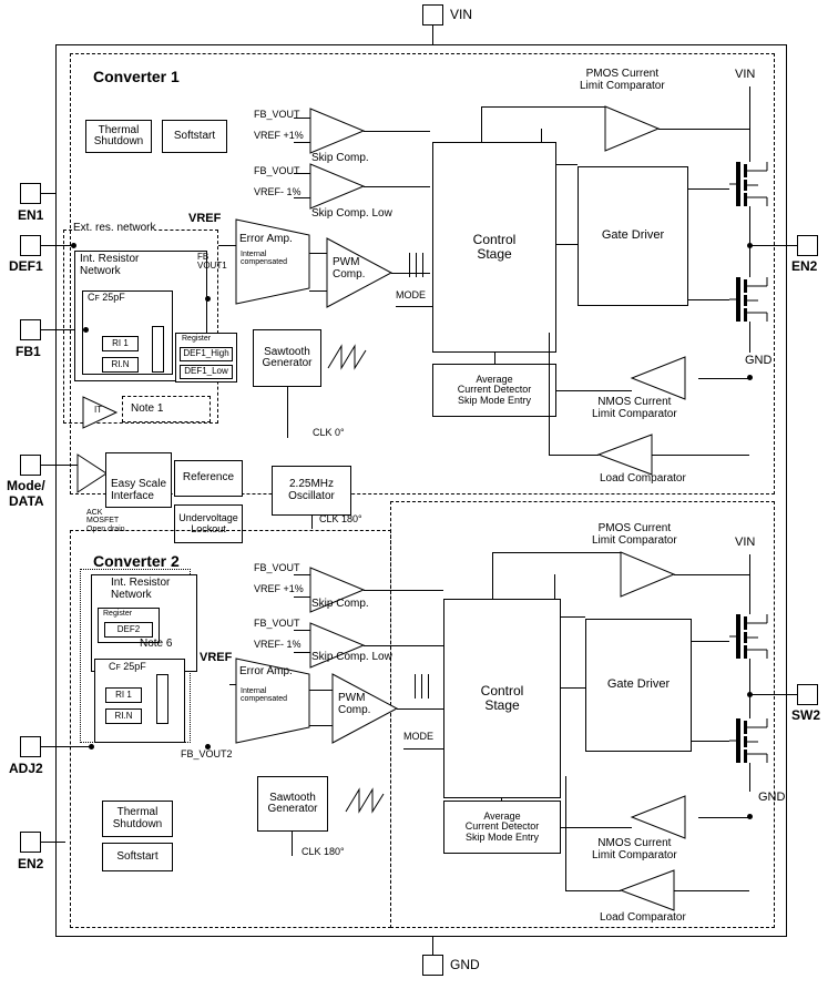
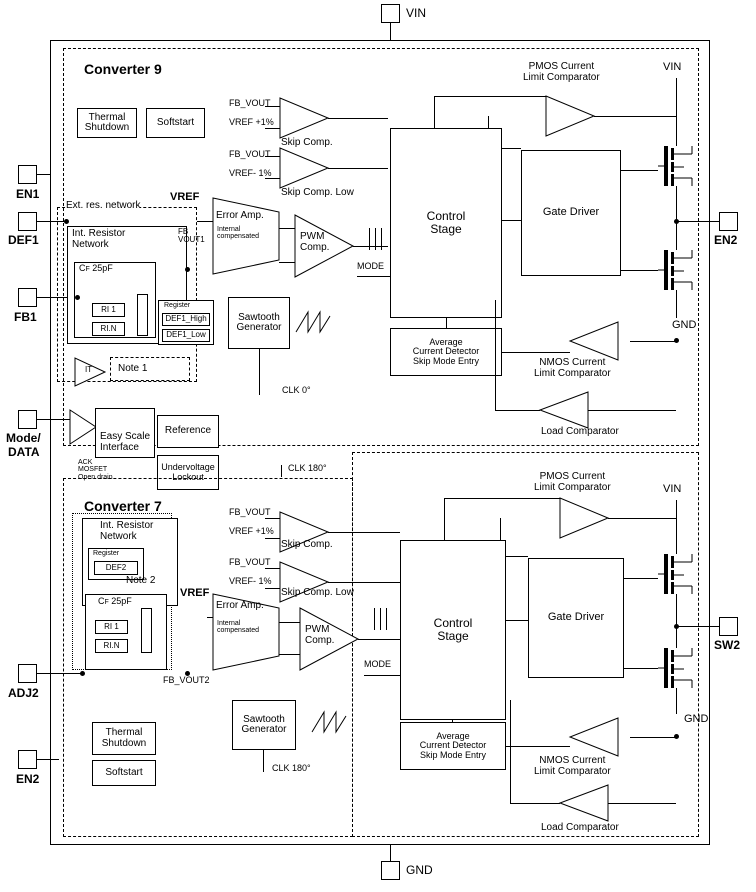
  VIN
  EN1
  DEF1
  FB1
  Mode/
  DATA
  ADJ2
  EN2
  EN2
  SW2
  GND
- Converter 1
+ Converter 9
  Thermal
  Shutdown
  Softstart
  FB_VOUT
  VREF +1%
  Skip Comp.
  FB_VOUT
  VREF- 1%
  Skip Comp. Low
  Ext. res. network
  Int. Resistor
  Network
  C 25pF
  RI 1
  RI.N
  DEF1_High
  DEF1_Low
  IT
  Note 1
  VREF
  Error Amp.
  FB
  VOUT1
  PWM
  Comp.
  Sawtooth
  Generator
  CLK 0°
  MODE
  Control
  Stage
  Gate Driver
  Average
  Current Detector
  Skip Mode Entry
  PMOS Current
  Limit Comparator
  NMOS Current
  Limit Comparator
  Load Comparator
  VIN
  GND
  Easy Scale
  Interface
  Reference
  Undervoltage
  Lockout
- 2.25MHz
- Oscillator
  CLK 180°
- Converter 2
+ Converter 7
  Int. Resistor
  Network
  DEF2
- Note 6
+ Note 2
  C 25pF
  RI 1
  RI.N
  VREF
  FB_VOUT2
  FB_VOUT
  VREF +1%
  Skip Comp.
  FB_VOUT
  VREF- 1%
  Skip Comp. Low
  Error Amp.
  PWM
  Comp.
  Sawtooth
  Generator
  CLK 180°
  MODE
  Control
  Stage
  Gate Driver
  Average
  Current Detector
  Skip Mode Entry
  PMOS Current
  Limit Comparator
  NMOS Current
  Limit Comparator
  Load Comparator
  VIN
  GND
  Thermal
  Shutdown
  Softstart
